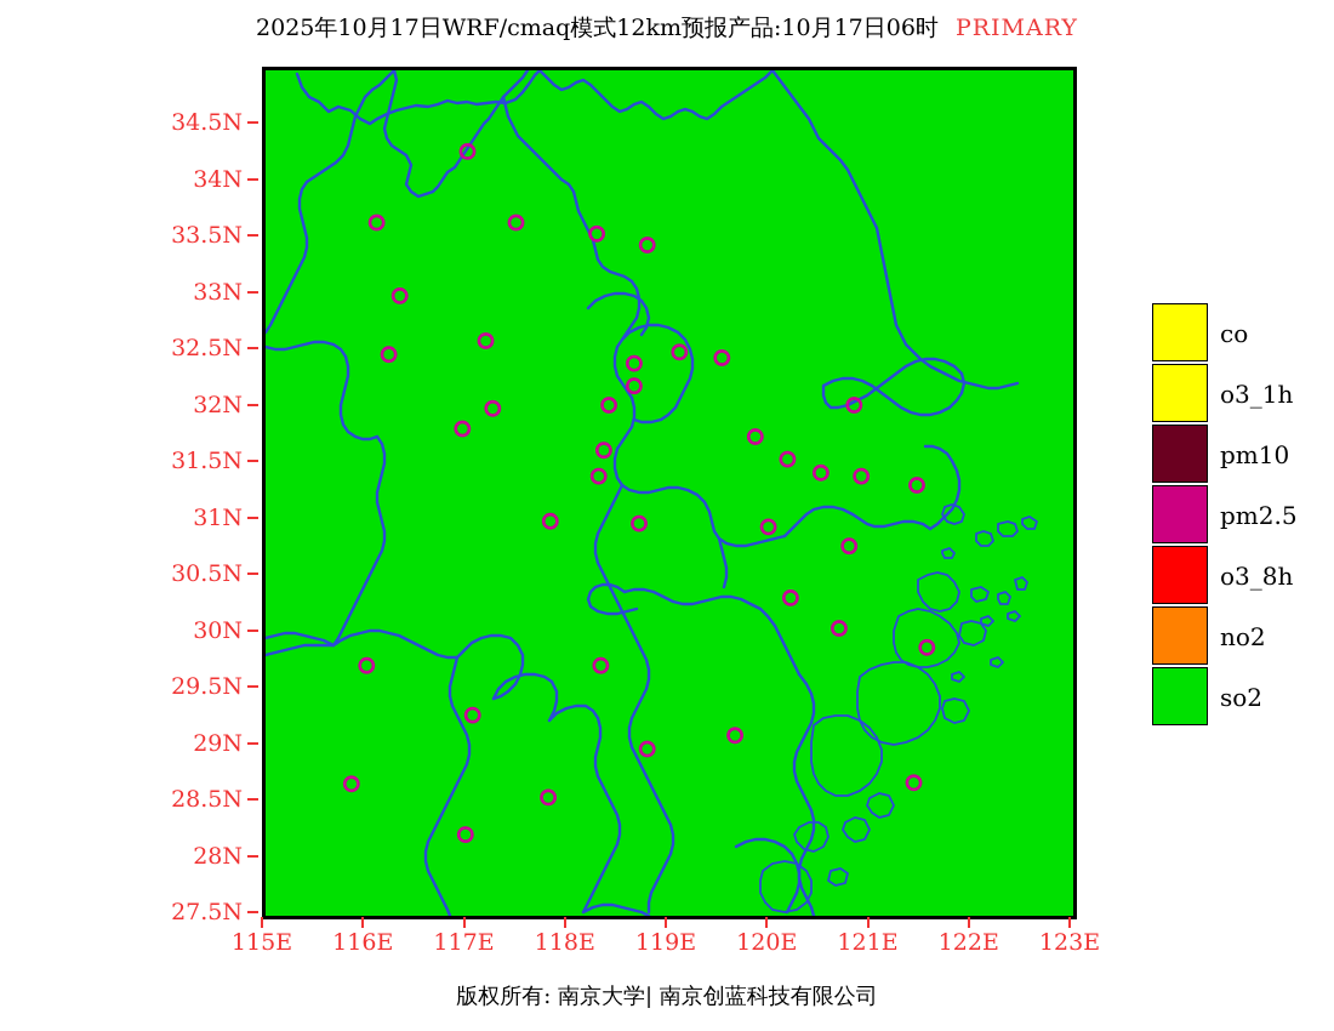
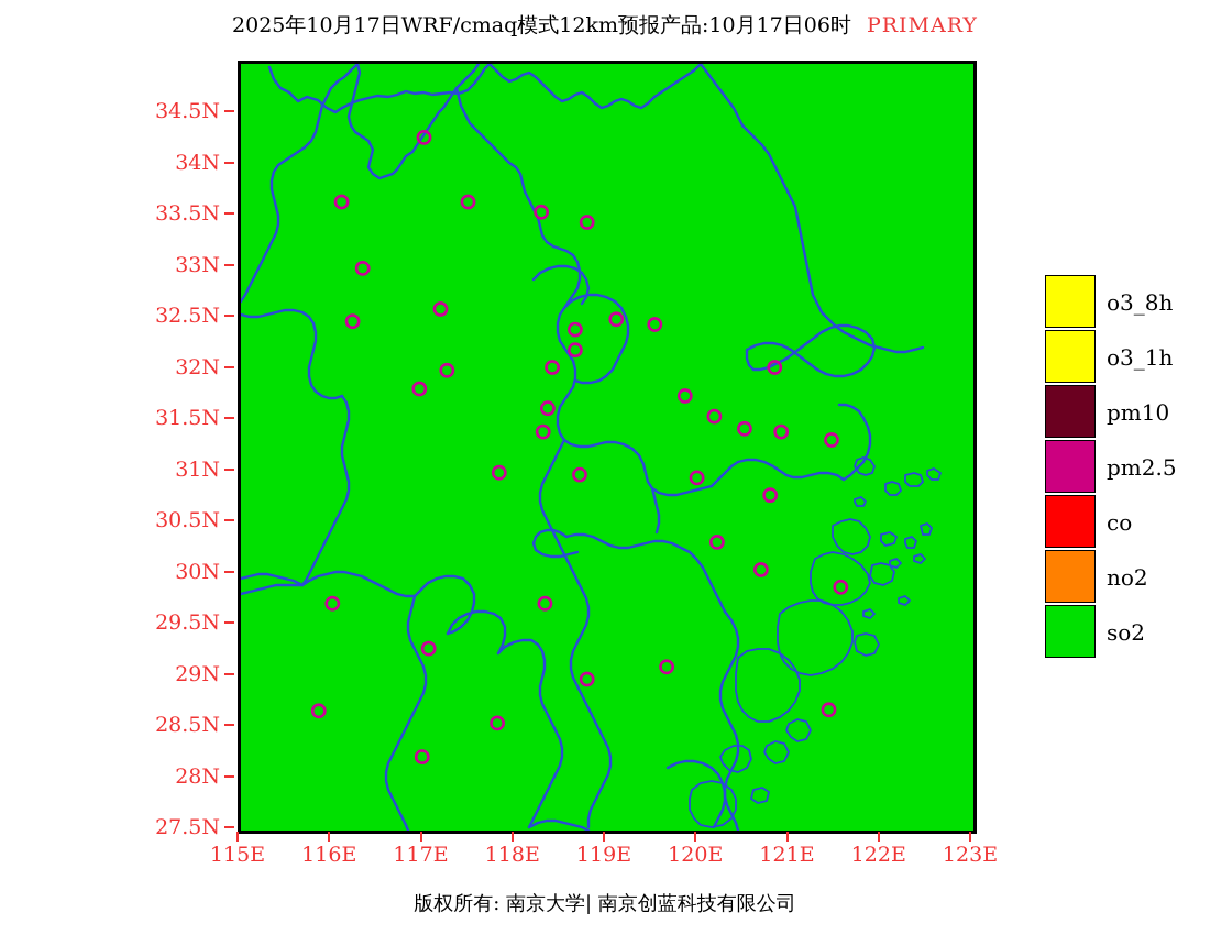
  2025年10月17日WRF/cmaq模式12km预报产品:10月17日06时 PRIMARY
  34.5N
  34N
  33.5N
  33N
  32.5N
  32N
  31.5N
  31N
  30.5N
  30N
  29.5N
  29N
  28.5N
  28N
  27.5N
  115E
  116E
  117E
  118E
  119E
  120E
  121E
  122E
  123E
- co
+ o3_8h
  o3_1h
  pm10
  pm2.5
- o3_8h
+ co
  no2
  so2
  版权所有: 南京大学| 南京创蓝科技有限公司
